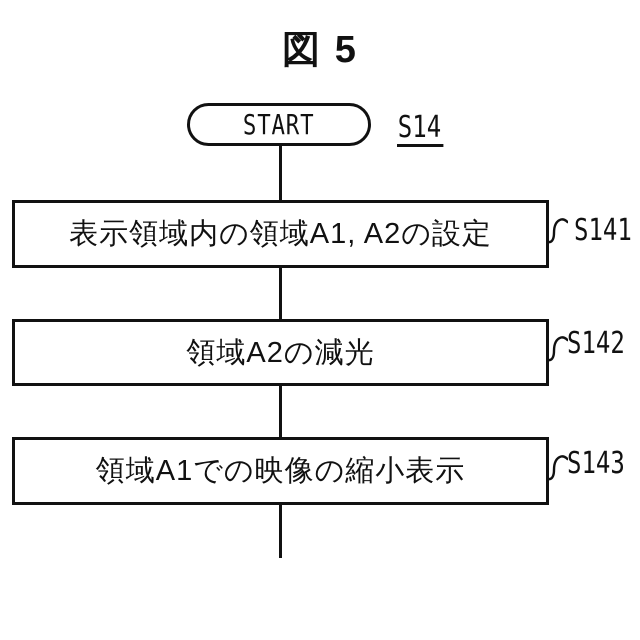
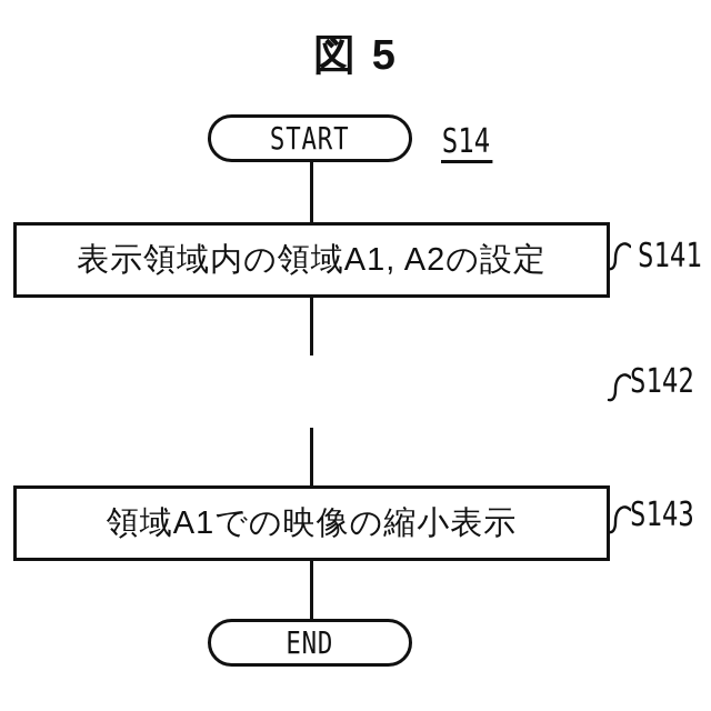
  図 5
  START
  S14
  表示領域内の領域A1, A2の設定
- 領域A2の減光
  領域A1での映像の縮小表示
  S141
  S142
  S143
+ END
